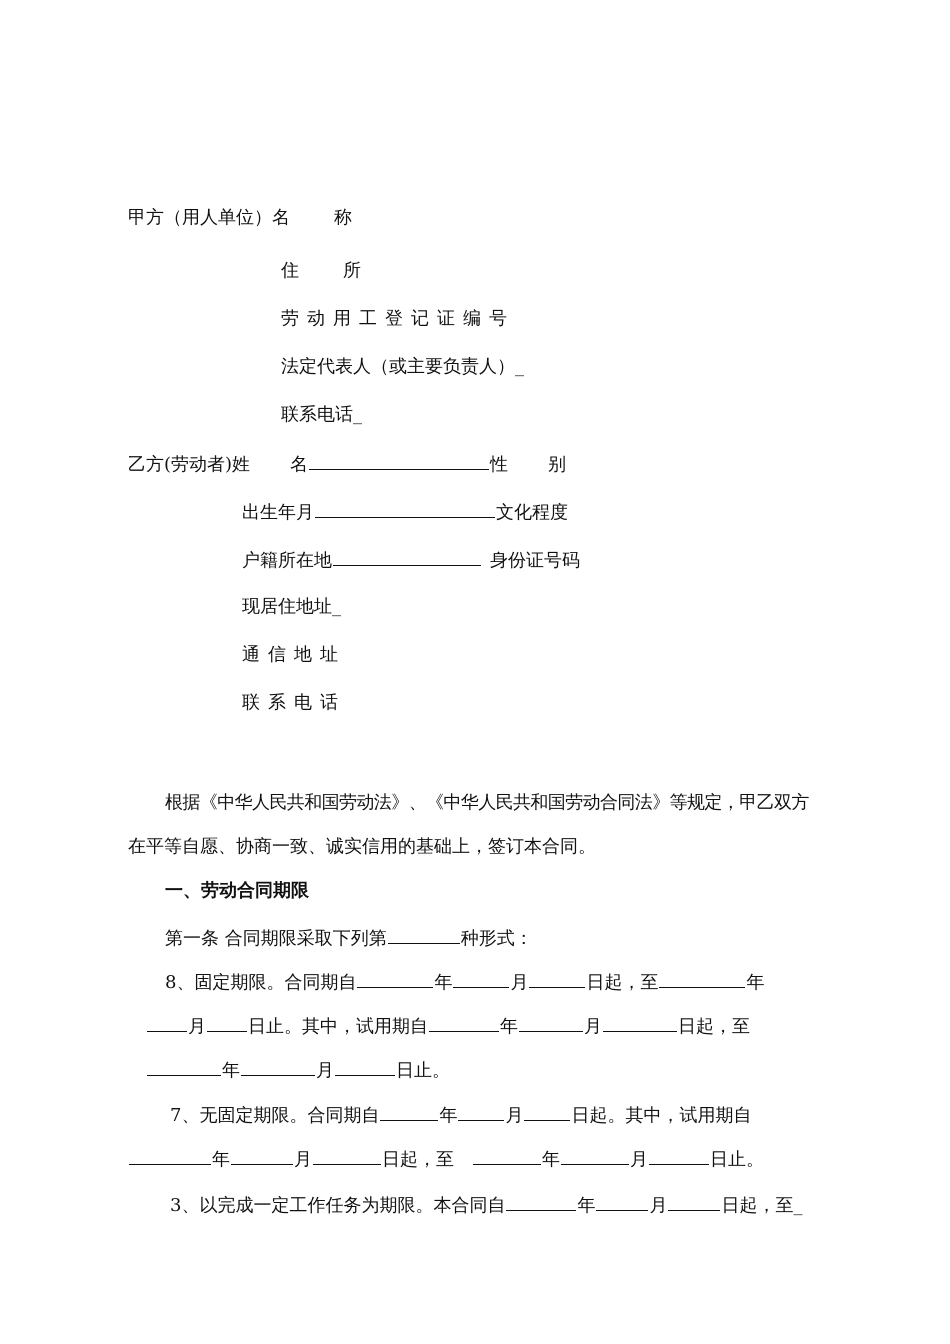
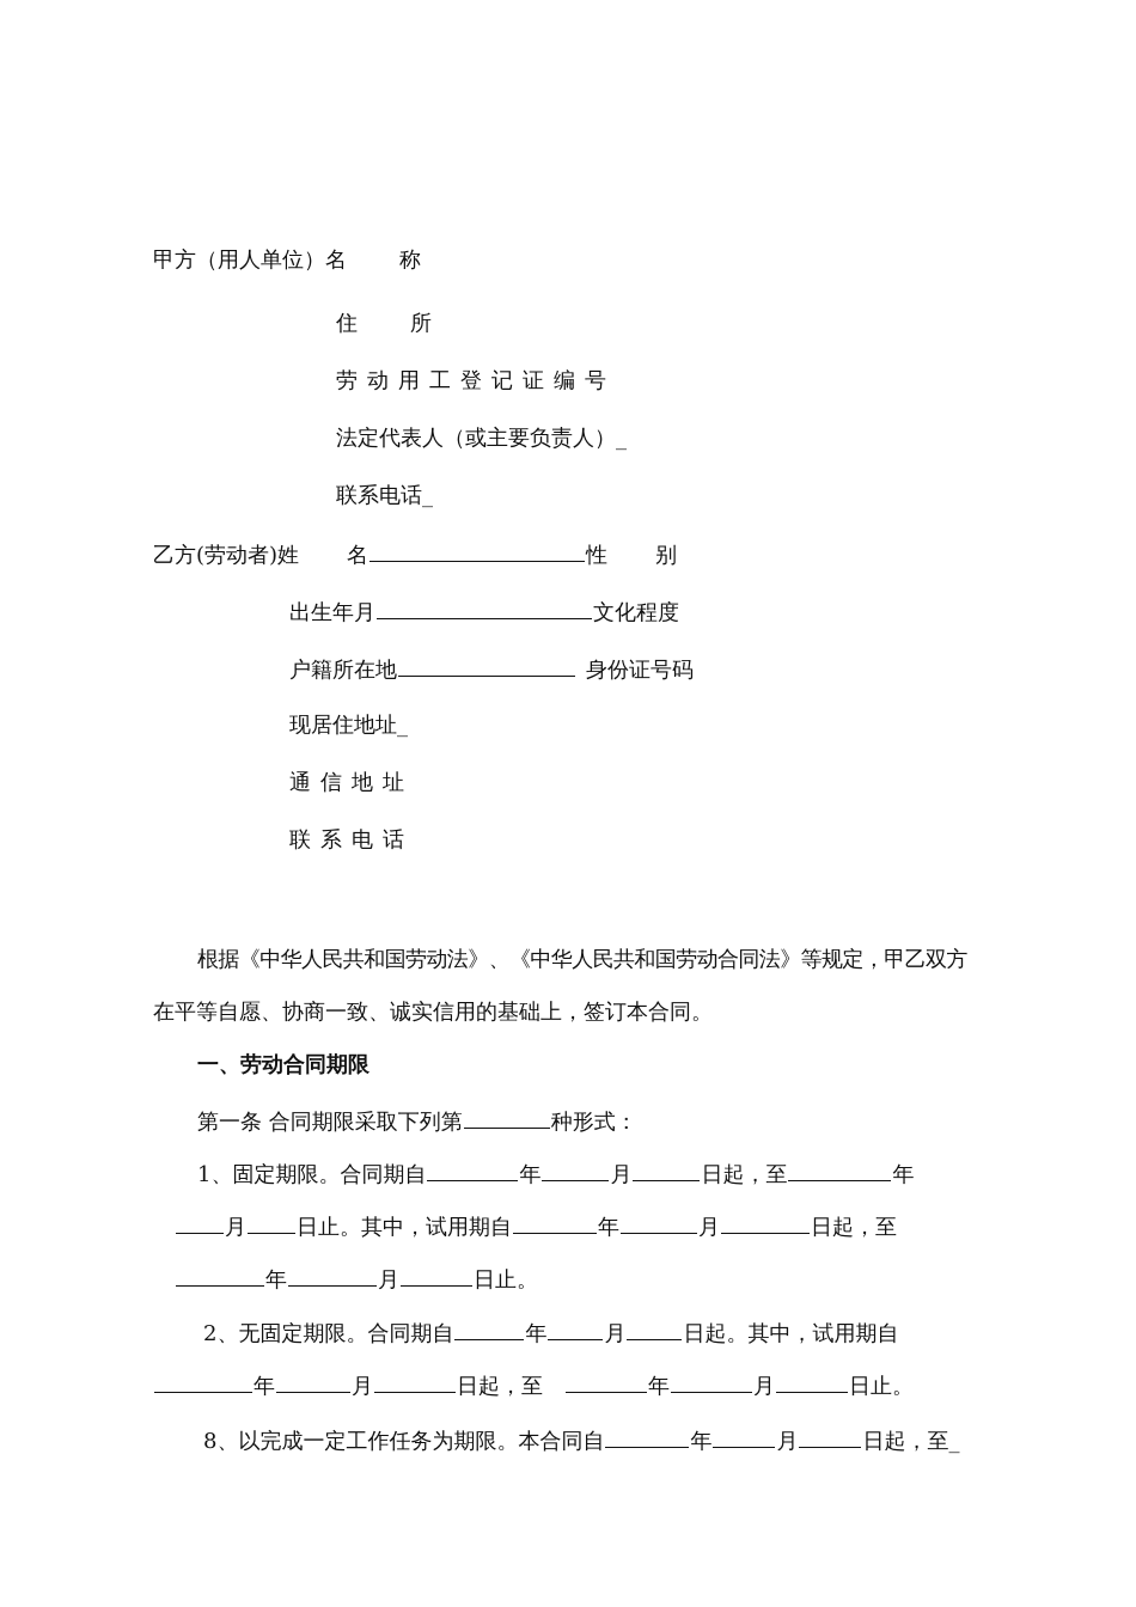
  甲方（用人单位）名 称
  住 所
  劳动用工登记证编号
  法定代表人（或主要负责人）_
  联系电话_
  乙方(劳动者)姓 名 性 别
  出生年月 文化程度
  户籍所在地 身份证号码
  现居住地址_
  通信地址
  联系电话
  根据《中华人民共和国劳动法》、《中华人民共和国劳动合同法》等规定，甲乙双方
  在平等自愿、协商一致、诚实信用的基础上，签订本合同。
  一、劳动合同期限
  第一条 合同期限采取下列第 种形式：
- 8、固定期限。合同期自 年 月 日起，至 年
+ 1、固定期限。合同期自 年 月 日起，至 年
  月 日止。其中，试用期自 年 月 日起，至
  年 月 日止。
- 7、无固定期限。合同期自 年 月 日起。其中，试用期自
+ 2、无固定期限。合同期自 年 月 日起。其中，试用期自
  年 月 日起，至 年 月 日止。
- 3、以完成一定工作任务为期限。本合同自 年 月 日起，至_
+ 8、以完成一定工作任务为期限。本合同自 年 月 日起，至_
